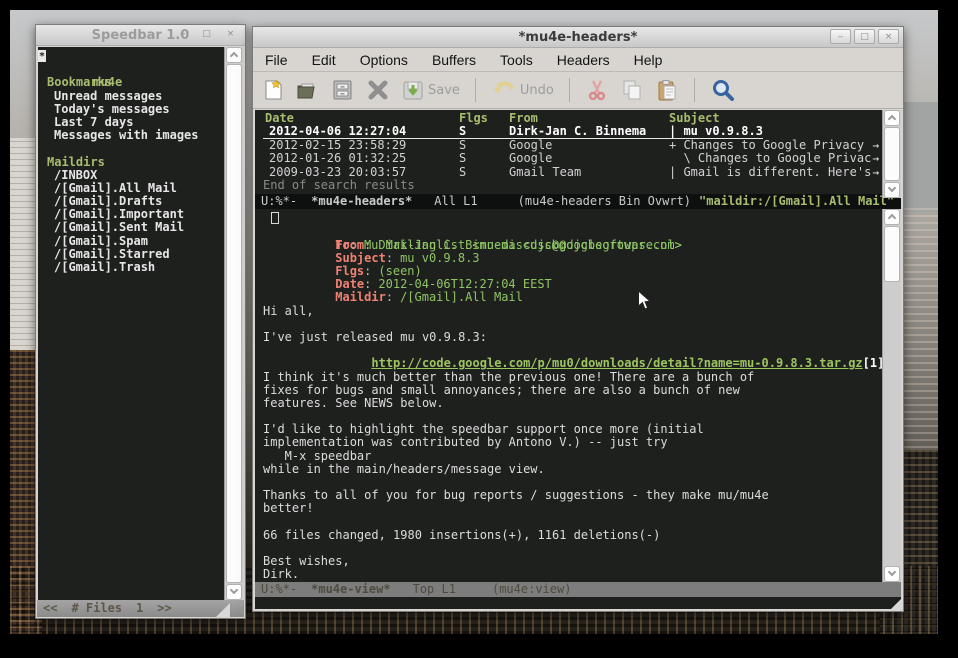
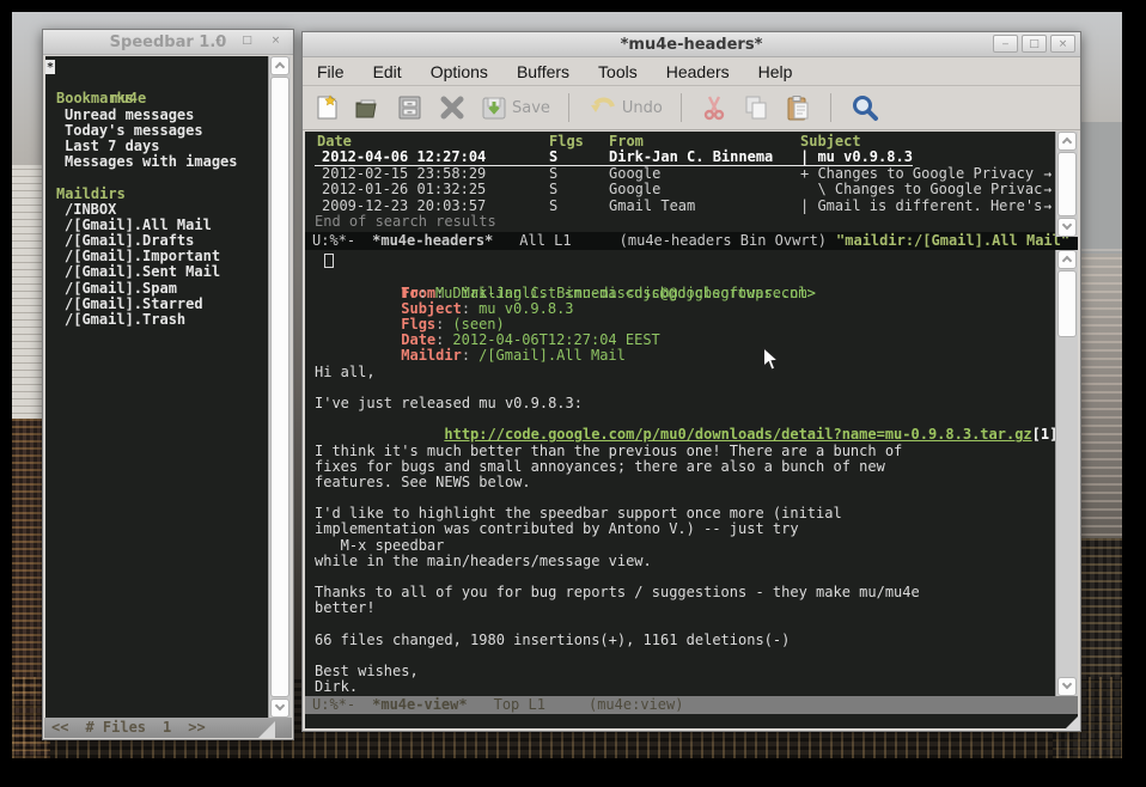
  Speedbar 1.0
  ‒
  □
  ×
  *
  mu4e
  Bookmarks
  Unread messages
  Today's messages
  Last 7 days
  Messages with images
  Maildirs
  /INBOX
  /[Gmail].All Mail
  /[Gmail].Drafts
  /[Gmail].Important
  /[Gmail].Sent Mail
  /[Gmail].Spam
  /[Gmail].Starred
  /[Gmail].Trash
  <<
  # Files
  1
  >>
  *mu4e-headers*
  ‒
  □
  ×
  File
  Edit
  Options
  Buffers
  Tools
  Headers
  Help
  Save
  Undo
  Date
  Flgs
  From
  Subject
  2012-04-06 12:27:04
  S
  Dirk-Jan C. Binnema
  | mu v0.9.8.3
  2012-02-15 23:58:29
  S
  Google
  + Changes to Google Privacy
  →
  2012-01-26 01:32:25
  S
  Google
  \ Changes to Google Privac
  →
- 2009-03-23 20:03:57
+ 2009-12-23 20:03:57
  S
  Gmail Team
  | Gmail is different. Here's
  →
  End of search results
  U:%*-
  *mu4e-headers*
  All L1
  (mu4e-headers Bin Ovwrt)
  "maildir:/[Gmail].All Mail"
  From: Dirk-Jan C. Binnema <djcb@djcbsoftware.nl>
  To: Mu Mailinglist <mu-discuss@googlegroups.com>
  Subject: mu v0.9.8.3
  Flgs: (seen)
  Date: 2012-04-06T12:27:04 EEST
  Maildir: /[Gmail].All Mail
  Hi all,
  I've just released mu v0.9.8.3:
  http://code.google.com/p/mu0/downloads/detail?name=mu-0.9.8.3.tar.gz[1]
  I think it's much better than the previous one! There are a bunch of
  fixes for bugs and small annoyances; there are also a bunch of new
  features. See NEWS below.
  I'd like to highlight the speedbar support once more (initial
  implementation was contributed by Antono V.) -- just try
  M-x speedbar
  while in the main/headers/message view.
  Thanks to all of you for bug reports / suggestions - they make mu/mu4e
  better!
  66 files changed, 1980 insertions(+), 1161 deletions(-)
  Best wishes,
  Dirk.
  U:%*-
  *mu4e-view*
  Top L1
  (mu4e:view)
